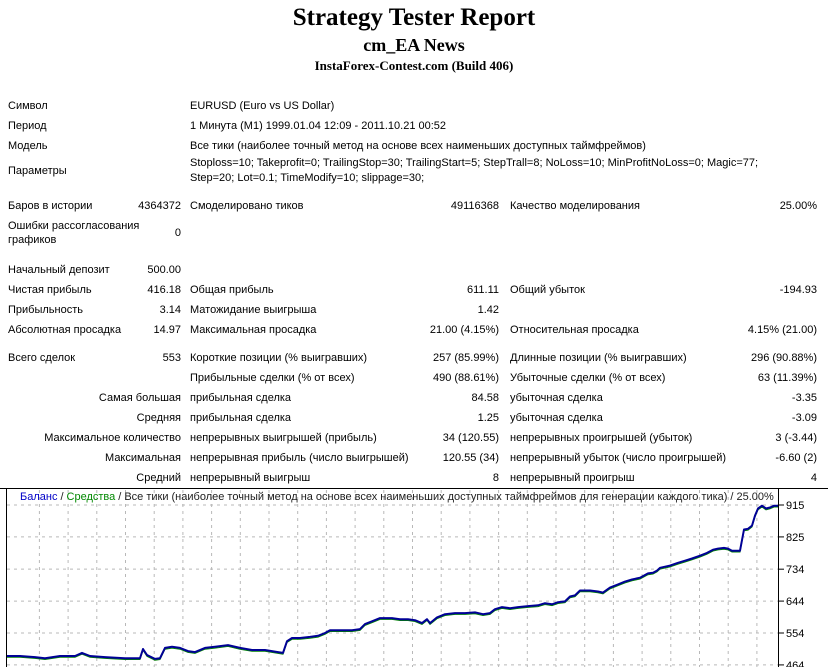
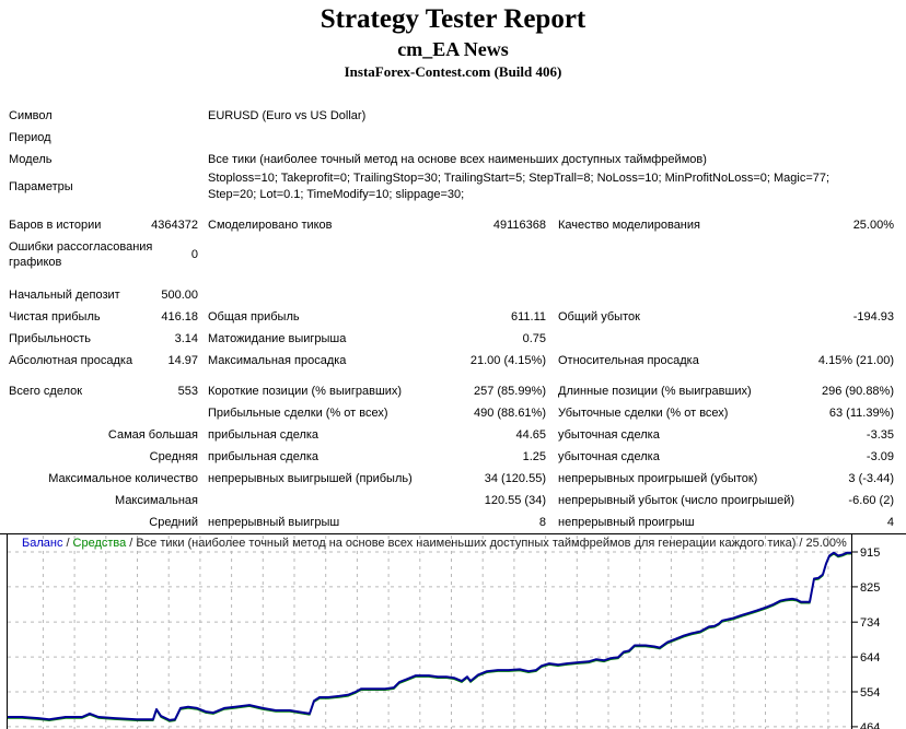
  Strategy Tester Report
  cm_EA News
  InstaForex-Contest.com (Build 406)
  Символ
  EURUSD (Euro vs US Dollar)
  Период
- 1 Минута (M1) 1999.01.04 12:09 - 2011.10.21 00:52
  Модель
  Все тики (наиболее точный метод на основе всех наименьших доступных таймфреймов)
  Параметры
  Stoploss=10; Takeprofit=0; TrailingStop=30; TrailingStart=5; StepTrall=8; NoLoss=10; MinProfitNoLoss=0; Magic=77;
  Step=20; Lot=0.1; TimeModify=10; slippage=30;
  Баров в истории
  4364372
  Смоделировано тиков
  49116368
  Качество моделирования
  25.00%
  Ошибки рассогласования графиков
  0
  Начальный депозит
  500.00
  Чистая прибыль
  416.18
  Общая прибыль
  611.11
  Общий убыток
  -194.93
  Прибыльность
  3.14
  Матожидание выигрыша
- 1.42
+ 0.75
  Абсолютная просадка
  14.97
  Максимальная просадка
  21.00 (4.15%)
  Относительная просадка
  4.15% (21.00)
  Всего сделок
  553
  Короткие позиции (% выигравших)
  257 (85.99%)
  Длинные позиции (% выигравших)
  296 (90.88%)
  Прибыльные сделки (% от всех)
  490 (88.61%)
  Убыточные сделки (% от всех)
  63 (11.39%)
  Самая большая
  прибыльная сделка
- 84.58
+ 44.65
  убыточная сделка
  -3.35
  Средняя
  прибыльная сделка
  1.25
  убыточная сделка
  -3.09
  Максимальное количество
  непрерывных выигрышей (прибыль)
  34 (120.55)
  непрерывных проигрышей (убыток)
  3 (-3.44)
  Максимальная
- непрерывная прибыль (число выигрышей)
  120.55 (34)
  непрерывный убыток (число проигрышей)
  -6.60 (2)
  Средний
  непрерывный выигрыш
  8
  непрерывный проигрыш
  4
  915
  825
  734
  644
  554
  464
  Баланс / Средства / Все тики (наиболее точный метод на основе всех наименьших доступных таймфреймов для генерации каждого тика) / 25.00%
